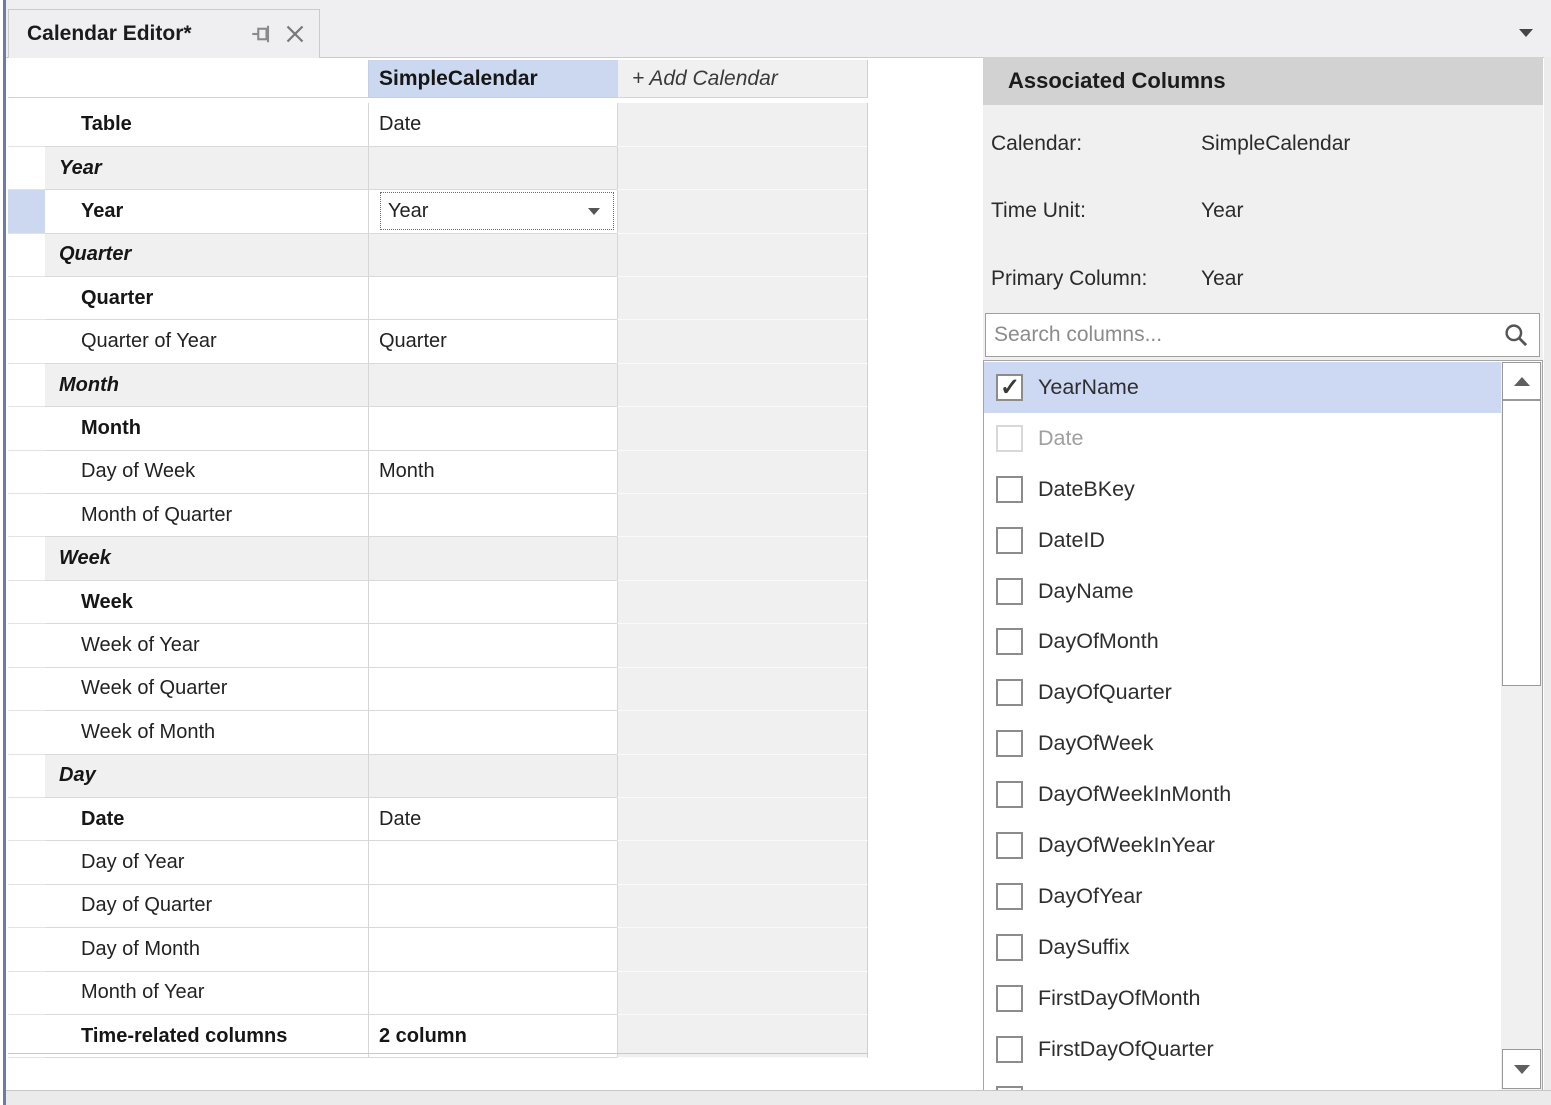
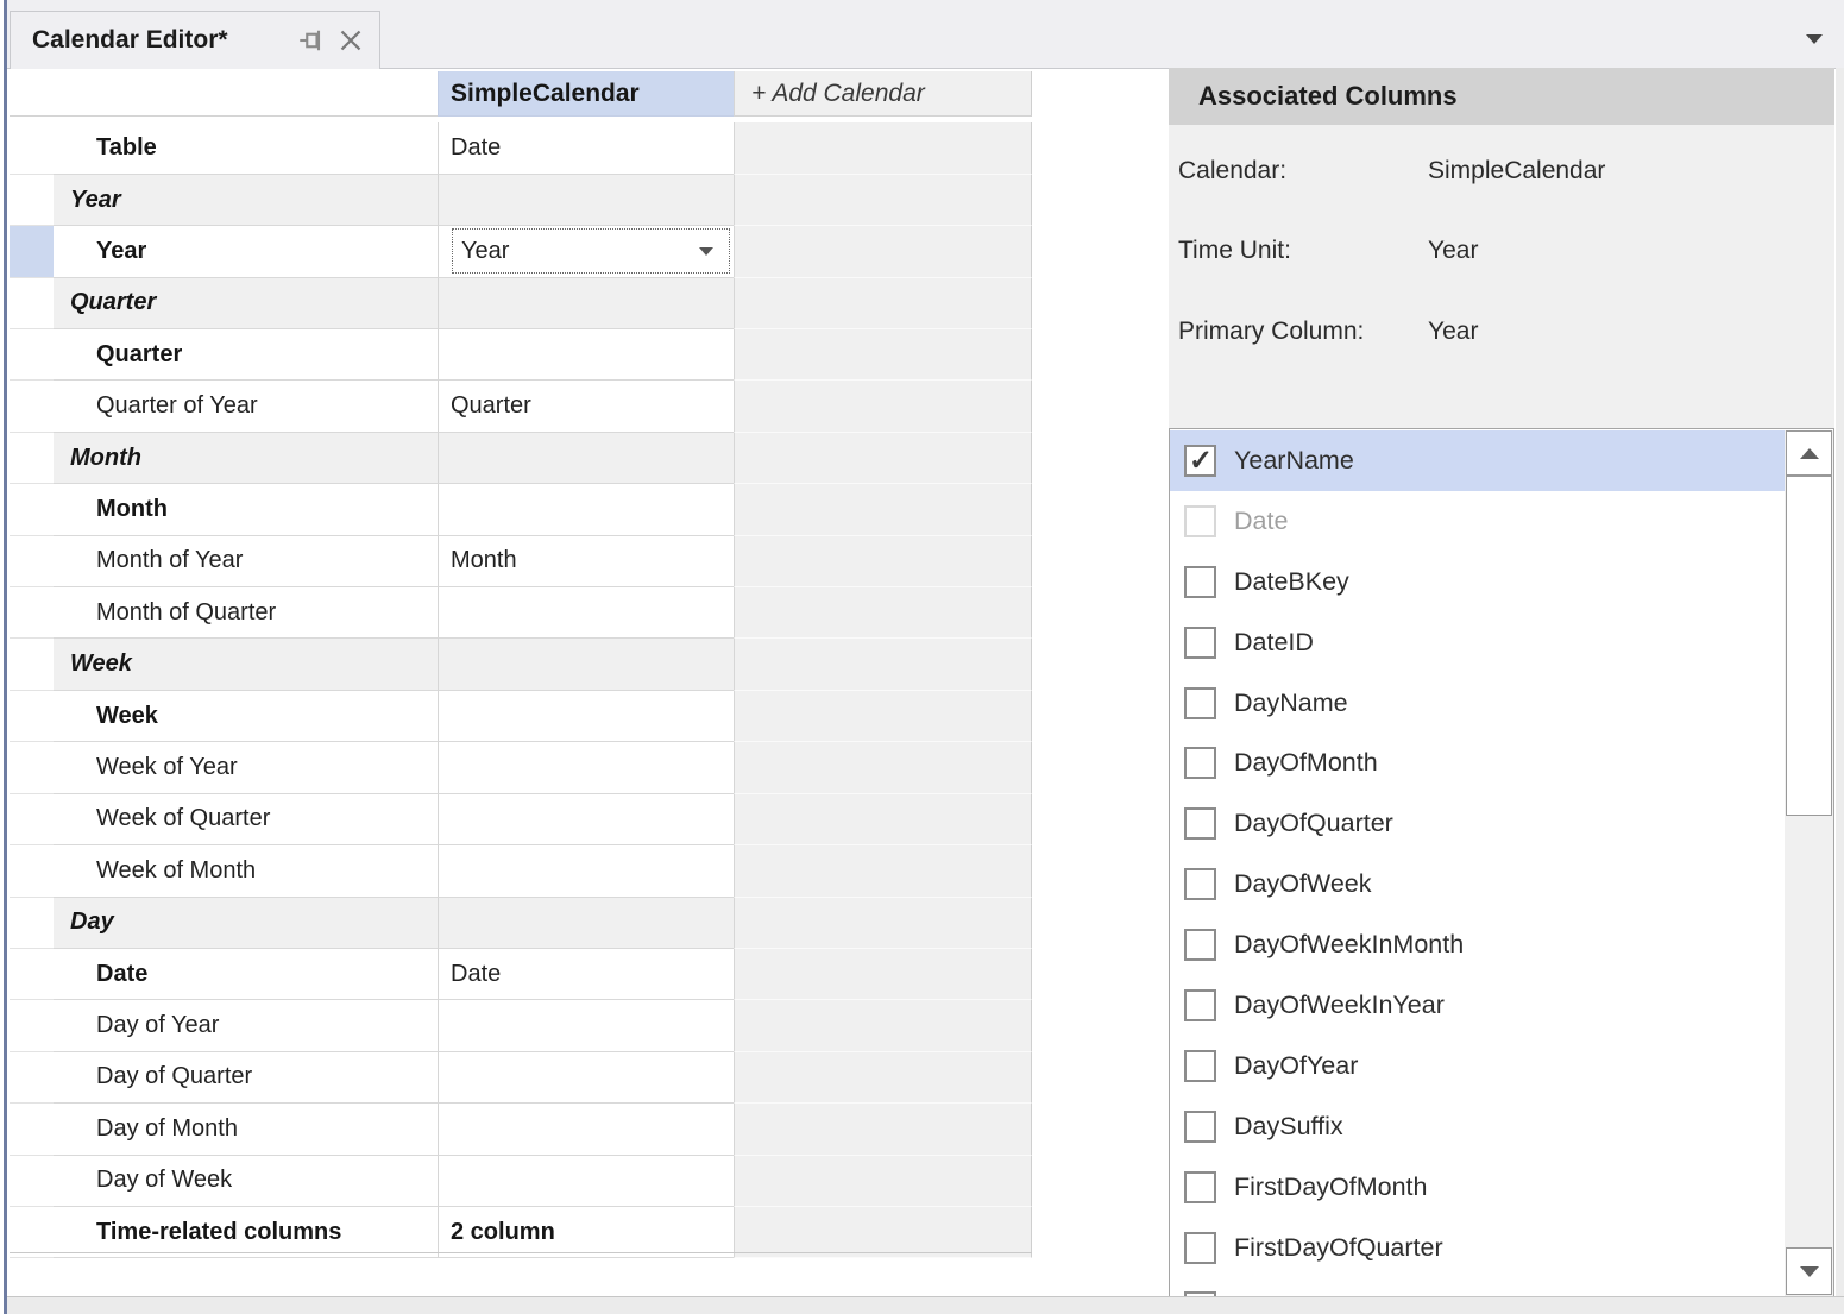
  Calendar Editor*
  SimpleCalendar
  + Add Calendar
  Table
  Date
  Year
  Year
  Year
  Quarter
  Quarter
  Quarter of Year
  Quarter
  Month
  Month
- Day of Week
+ Month of Year
  Month
  Month of Quarter
  Week
  Week
  Week of Year
  Week of Quarter
  Week of Month
  Day
  Date
  Date
  Day of Year
  Day of Quarter
  Day of Month
- Month of Year
+ Day of Week
  Time-related columns
  2 column
  Associated Columns
  Calendar:
  SimpleCalendar
  Time Unit:
  Year
  Primary Column:
  Year
- Search columns...
  YearName
  Date
  DateBKey
  DateID
  DayName
  DayOfMonth
  DayOfQuarter
  DayOfWeek
  DayOfWeekInMonth
  DayOfWeekInYear
  DayOfYear
  DaySuffix
  FirstDayOfMonth
  FirstDayOfQuarter
